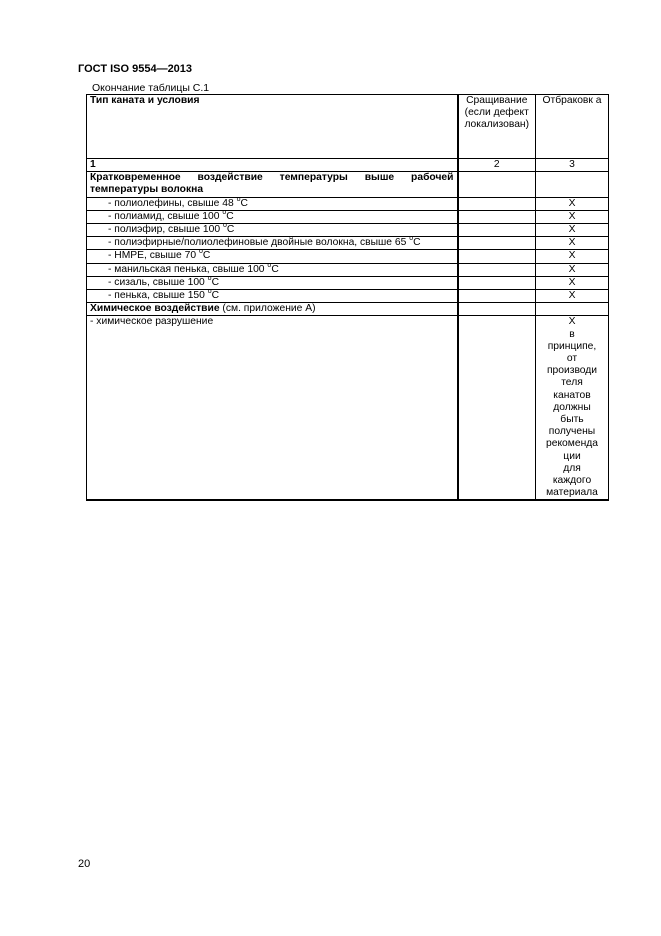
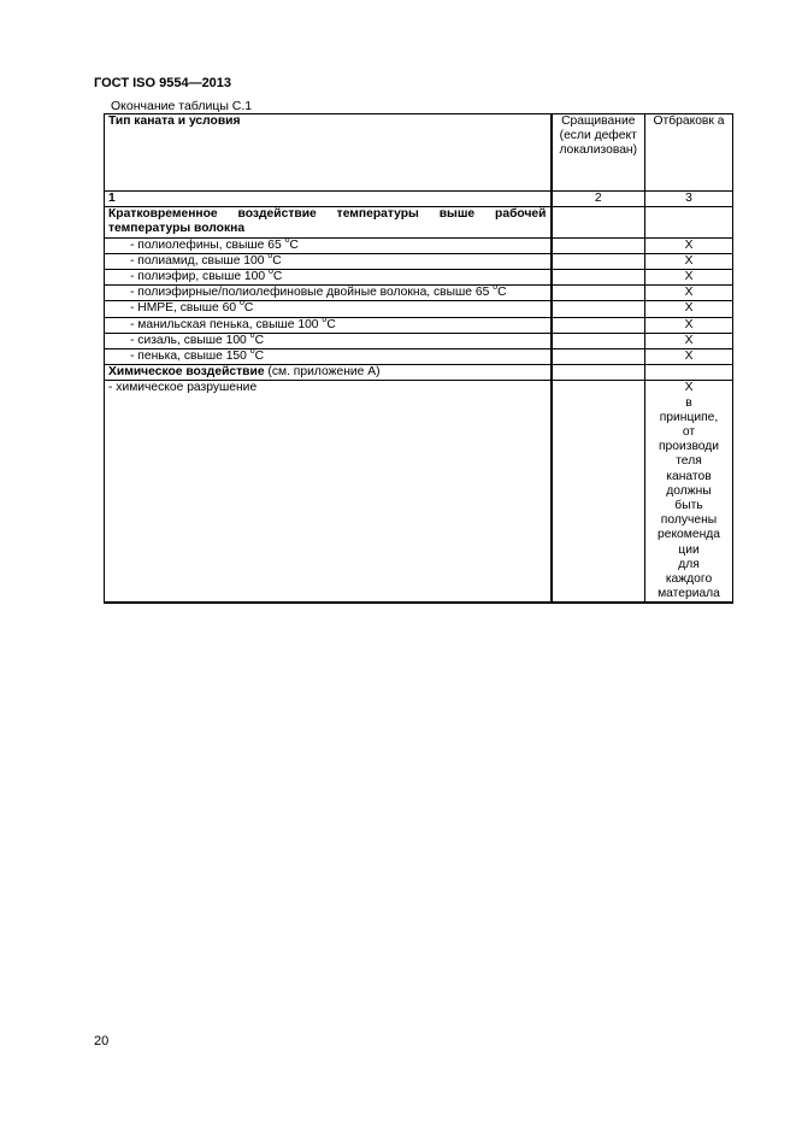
  ГОСТ ISO 9554—2013
  Окончание таблицы С.1
  Тип каната и условия	Сращивание (если дефект локализован)	Отбраковк а
  1	2	3
  Кратковременное воздействие температуры выше рабочей температуры волокна
- - полиолефины, свыше 48 C		X
+ - полиолефины, свыше 65 C		X
  - полиамид, свыше 100 C		X
  - полиэфир, свыше 100 C		X
  - полиэфирные/полиолефиновые двойные волокна, свыше 65 C		X
- - HMPE, свыше 70 C		X
+ - HMPE, свыше 60 C		X
  - манильская пенька, свыше 100 C		X
  - сизаль, свыше 100 C		X
  - пенька, свыше 150 C		X
  Химическое воздействие (см. приложение А)
  - химическое разрушение		X в принципе, от производи теля канатов должны быть получены рекоменда ции для каждого материала
  20
